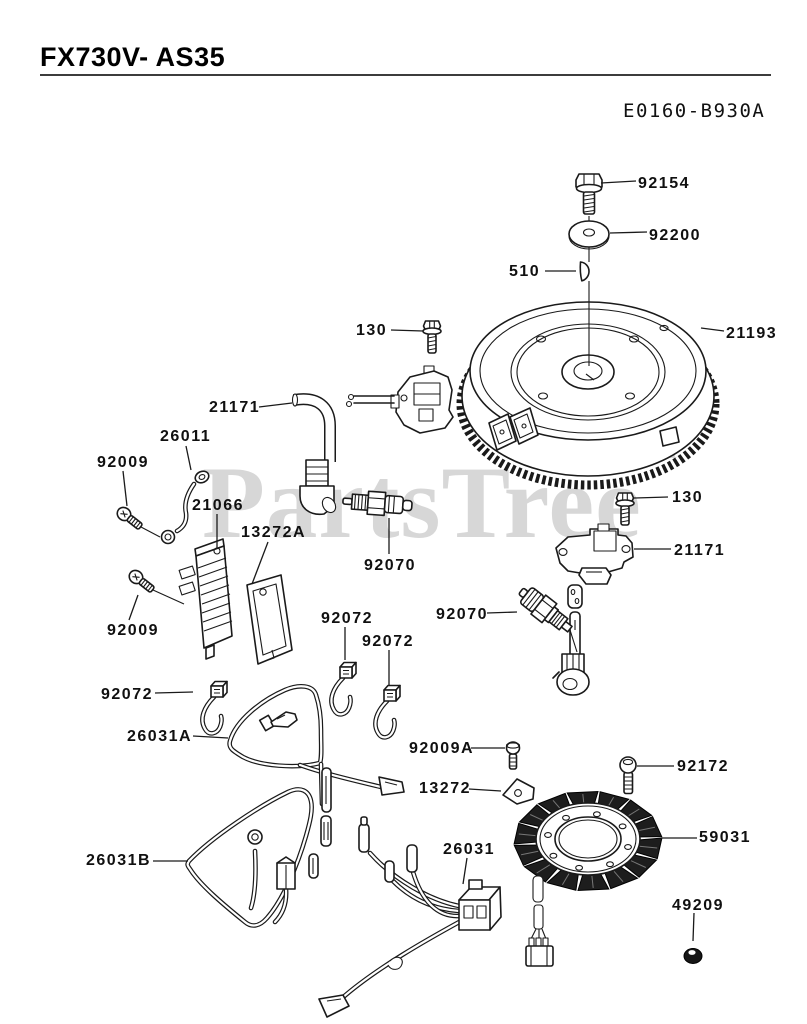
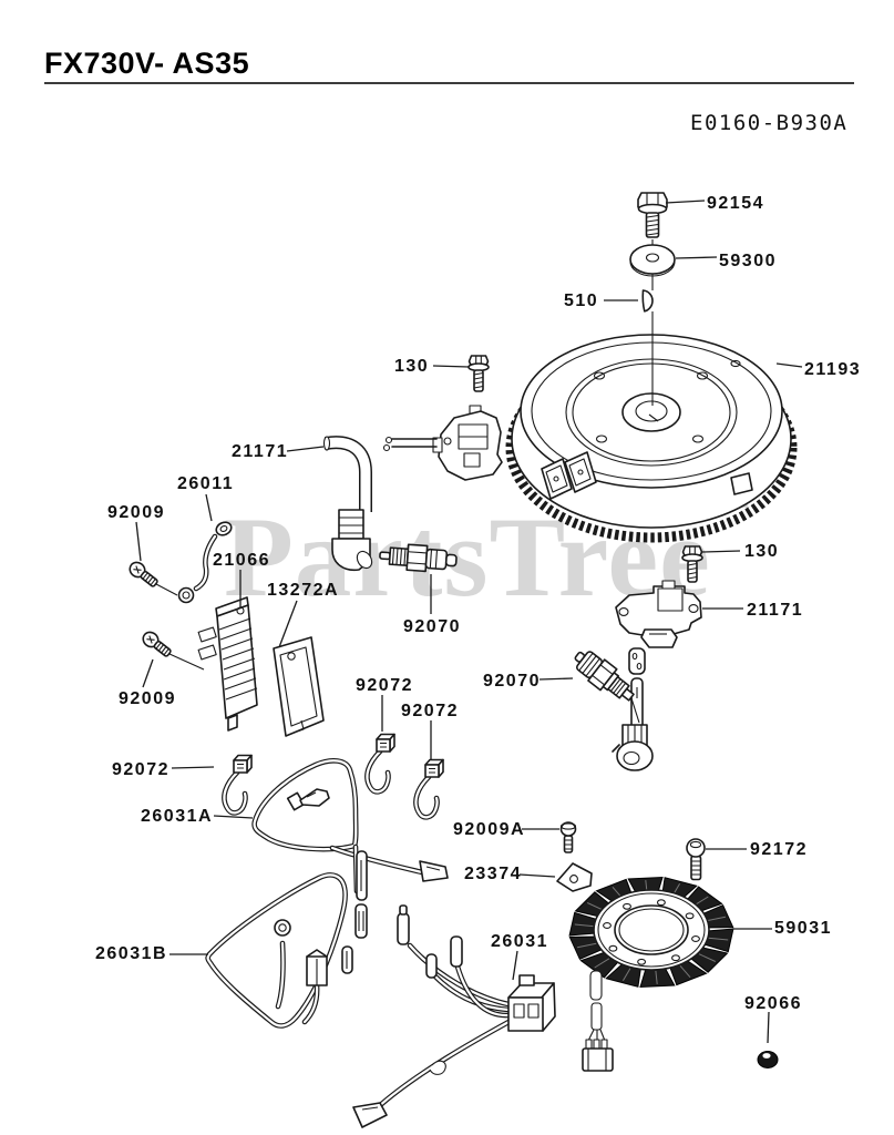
  FX730V- AS35
  E0160-B930A
  92154
- 92200
+ 59300
  510
  21193
  130
  21171
  26011
  92009
  21066
  13272A
  92070
  92009
  92072
  92072
  92072
  26031A
  92070
  130
  21171
  92009A
- 13272
+ 23374
  92172
  59031
  26031
  26031B
- 49209
+ 92066
